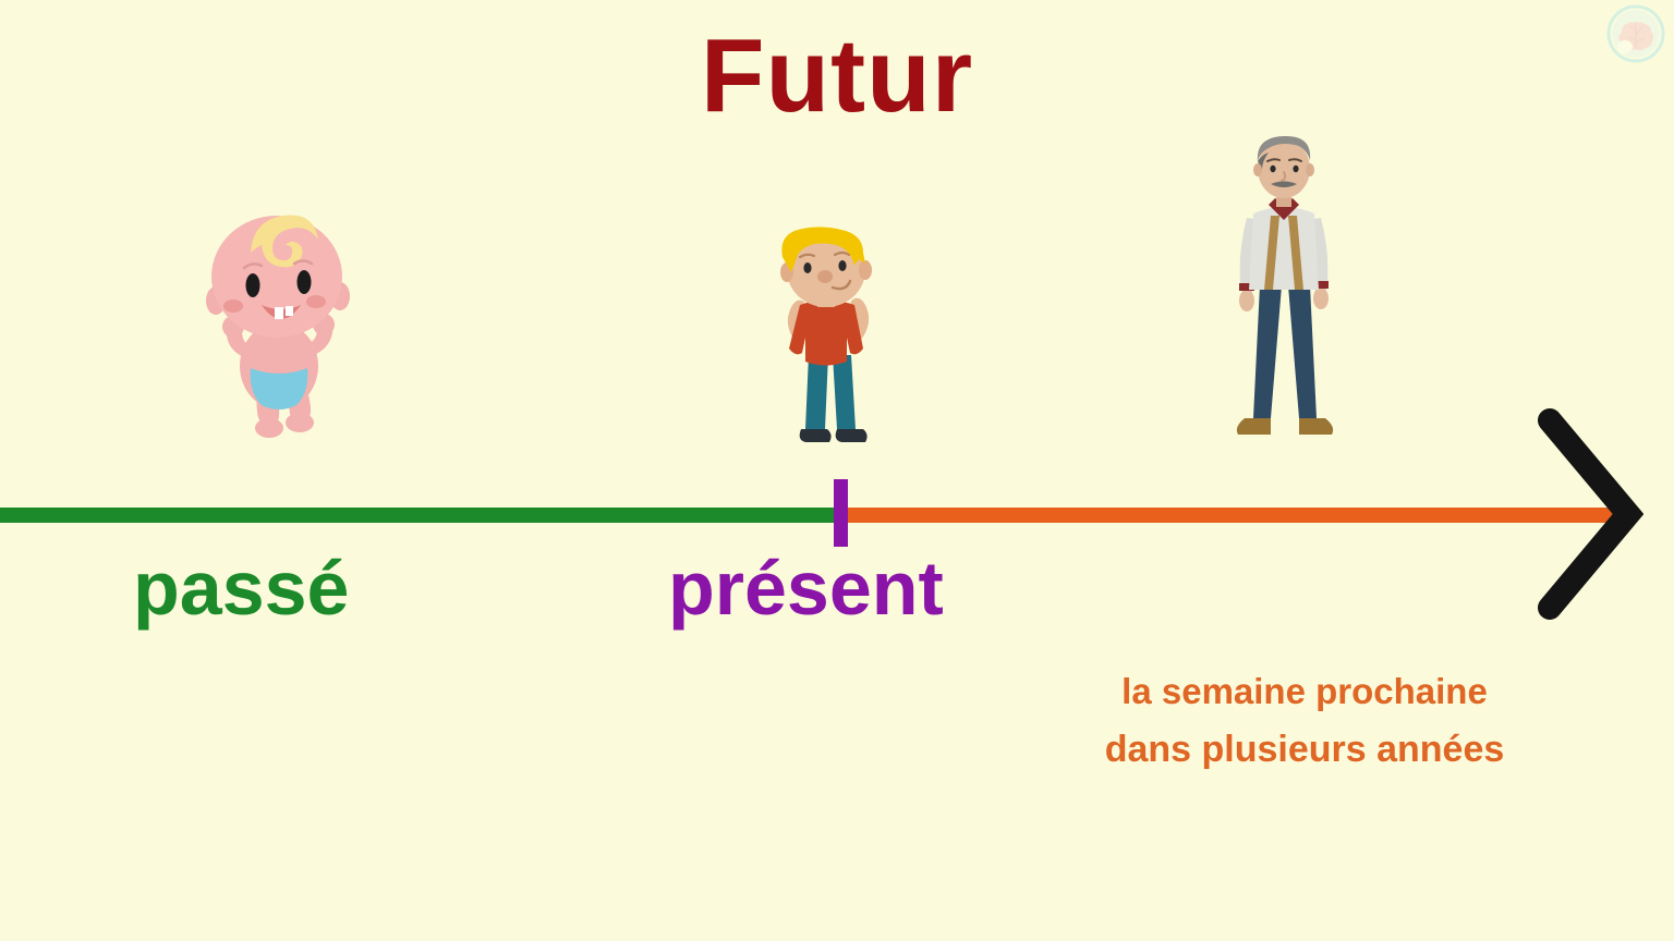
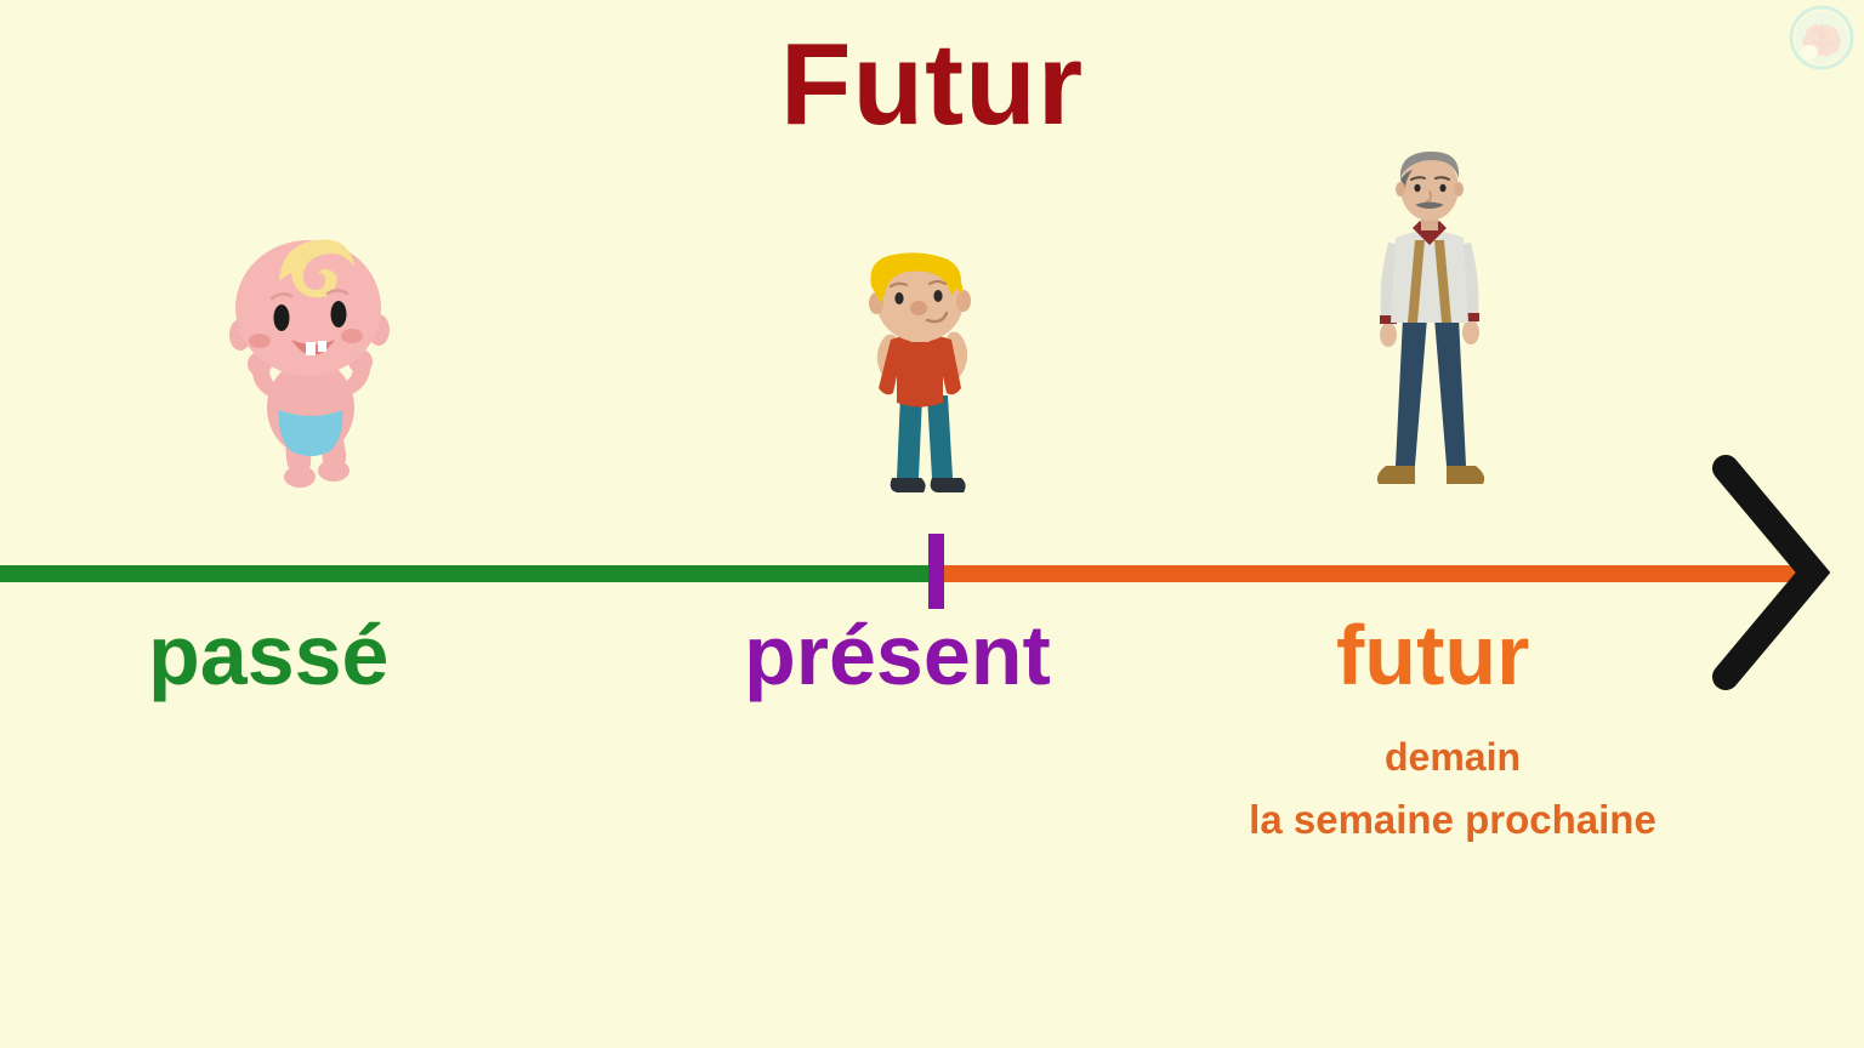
  Futur
  passé
  présent
+ futur
+ demain
  la semaine prochaine
- dans plusieurs années
